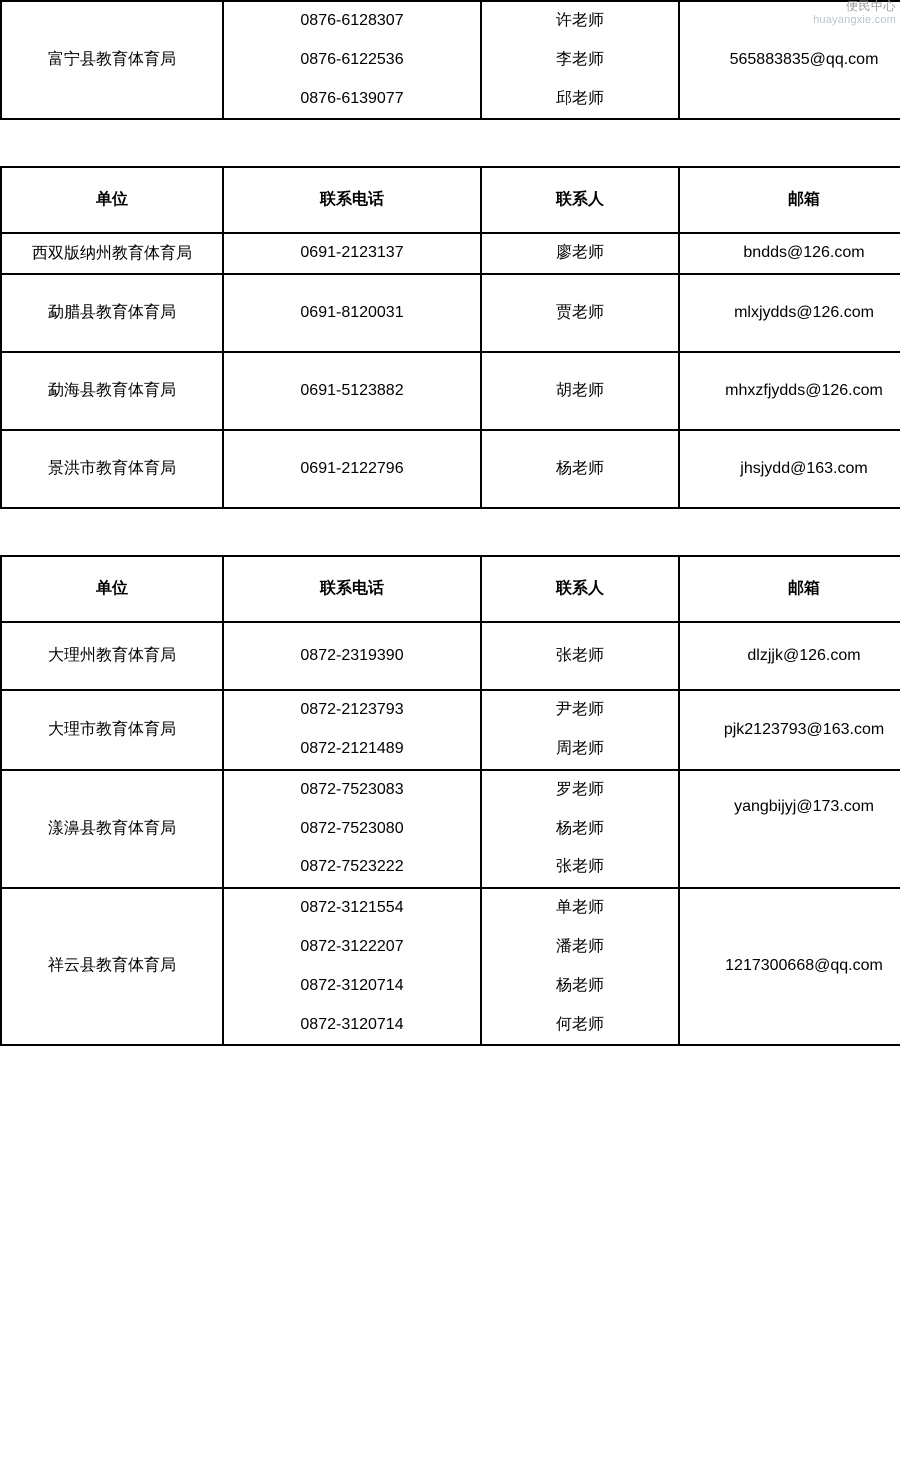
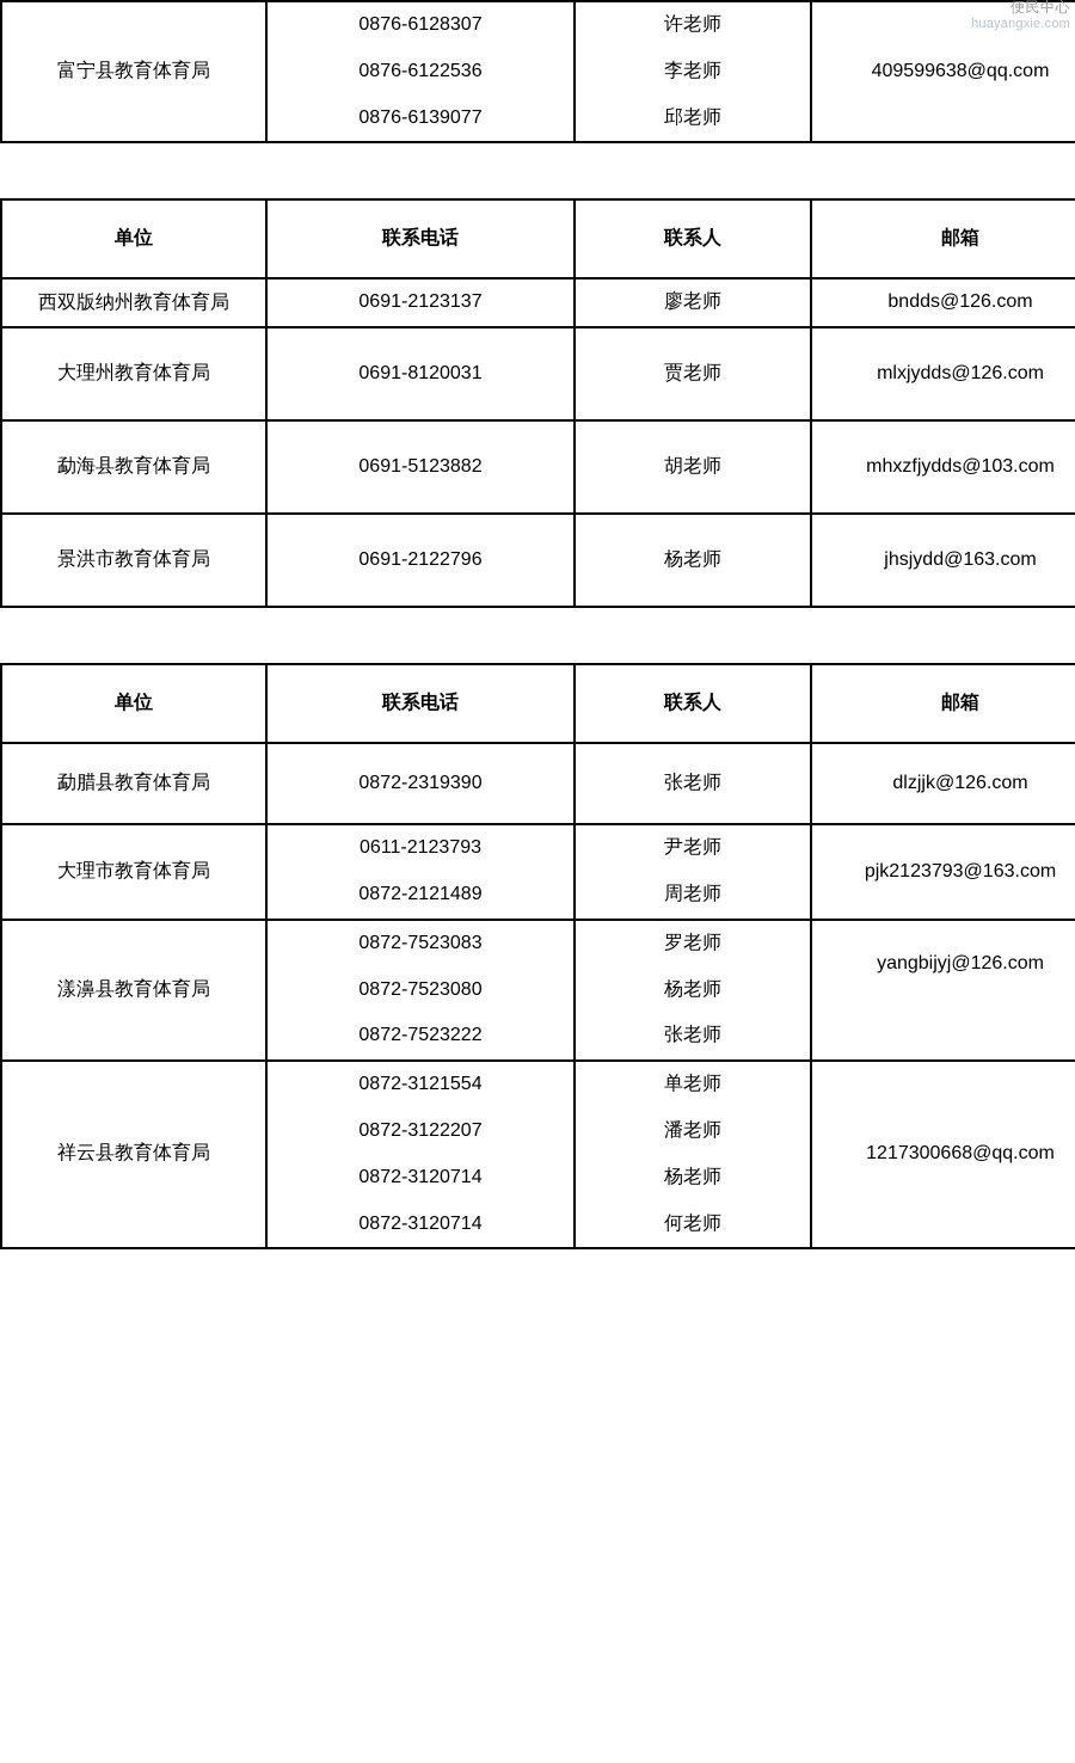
  便民中心
  huayangxie.com
- 富宁县教育体育局	0876-6128307 0876-6122536 0876-6139077	许老师 李老师 邱老师	565883835@qq.com
+ 富宁县教育体育局	0876-6128307 0876-6122536 0876-6139077	许老师 李老师 邱老师	409599638@qq.com
  单位	联系电话	联系人	邮箱
  西双版纳州教育体育局	0691-2123137	廖老师	bndds@126.com
- 勐腊县教育体育局	0691-8120031	贾老师	mlxjydds@126.com
+ 大理州教育体育局	0691-8120031	贾老师	mlxjydds@126.com
- 勐海县教育体育局	0691-5123882	胡老师	mhxzfjydds@126.com
+ 勐海县教育体育局	0691-5123882	胡老师	mhxzfjydds@103.com
  景洪市教育体育局	0691-2122796	杨老师	jhsjydd@163.com
  单位	联系电话	联系人	邮箱
- 大理州教育体育局	0872-2319390	张老师	dlzjjk@126.com
+ 勐腊县教育体育局	0872-2319390	张老师	dlzjjk@126.com
- 大理市教育体育局	0872-2123793 0872-2121489	尹老师 周老师	pjk2123793@163.com
+ 大理市教育体育局	0611-2123793 0872-2121489	尹老师 周老师	pjk2123793@163.com
- 漾濞县教育体育局	0872-7523083 0872-7523080 0872-7523222	罗老师 杨老师 张老师	yangbijyj@173.com
+ 漾濞县教育体育局	0872-7523083 0872-7523080 0872-7523222	罗老师 杨老师 张老师	yangbijyj@126.com
  祥云县教育体育局	0872-3121554 0872-3122207 0872-3120714 0872-3120714	单老师 潘老师 杨老师 何老师	1217300668@qq.com
